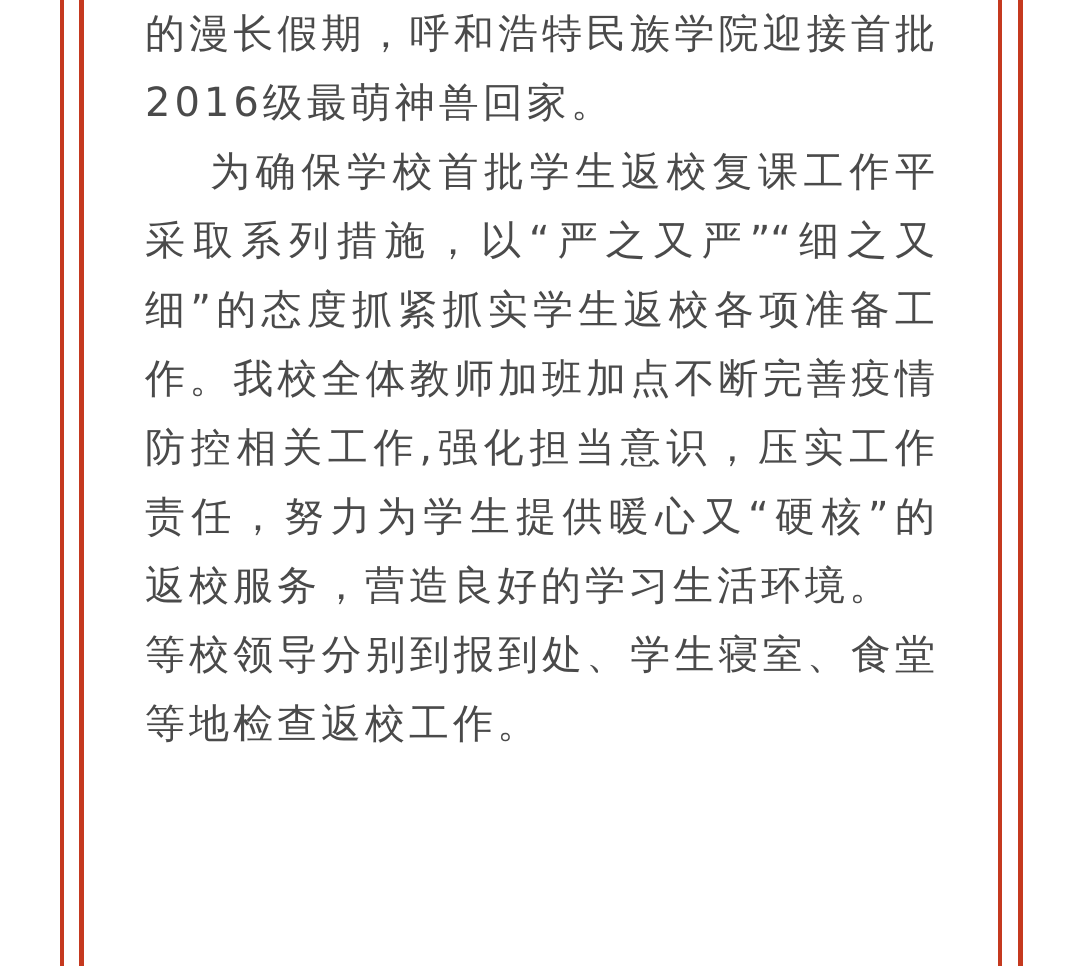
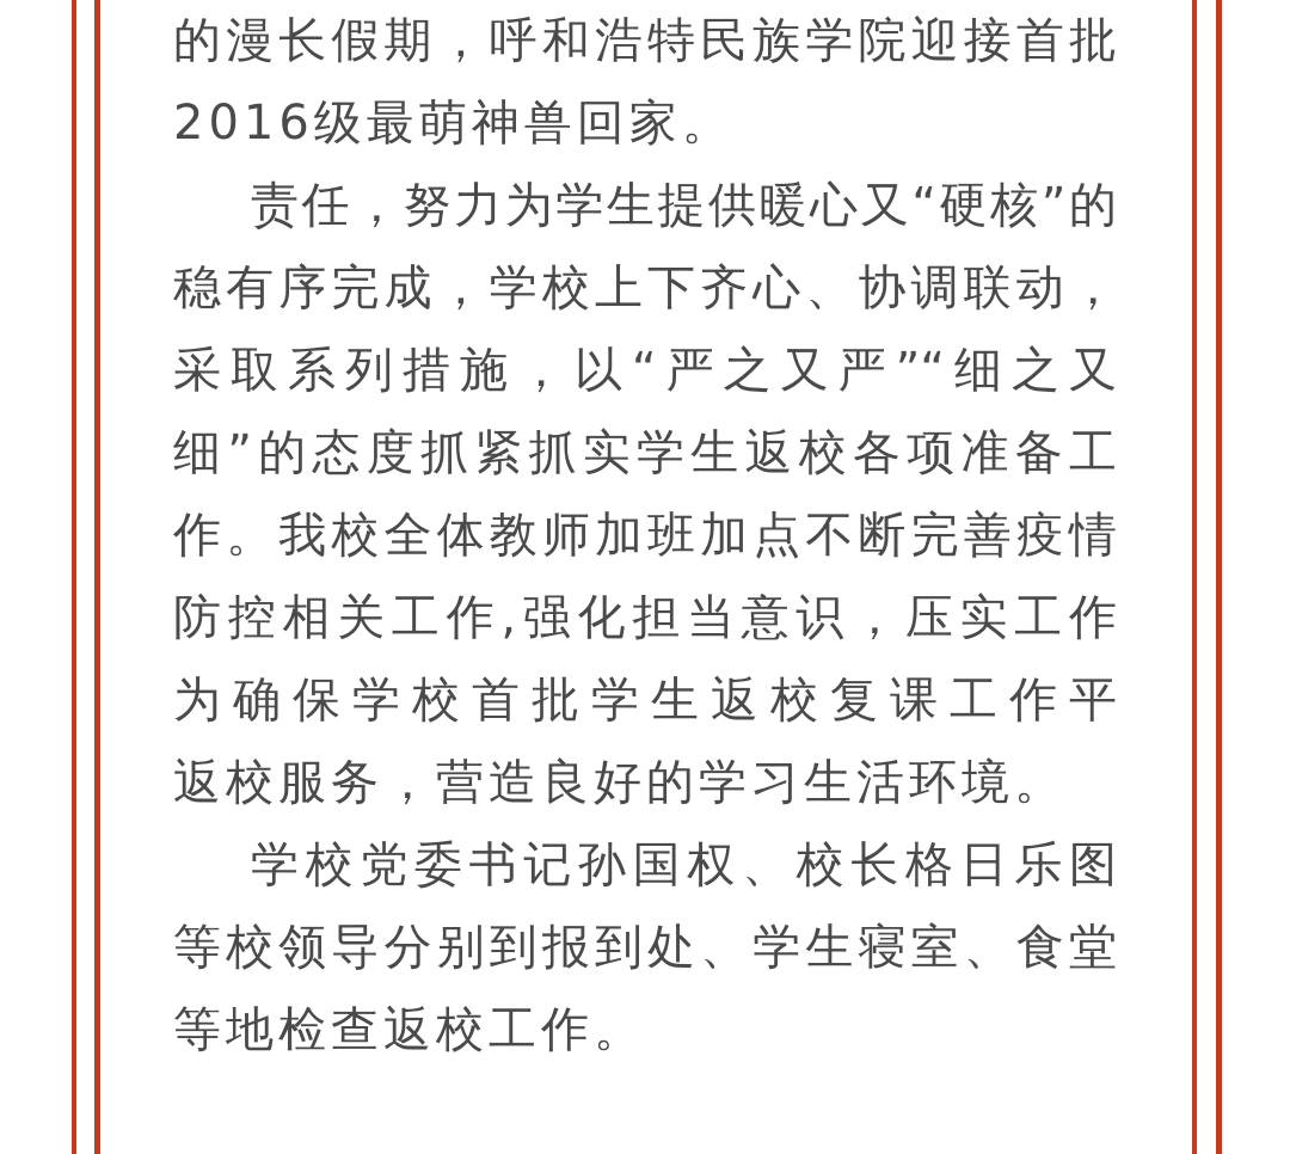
  的漫长假期，呼和浩特民族学院迎接首批
  2016级最萌神兽回家。
- 为确保学校首批学生返校复课工作平
+ 责任，努力为学生提供暖心又“硬核”的
+ 稳有序完成，学校上下齐心、协调联动，
  采取系列措施，以“严之又严”“细之又
  细”的态度抓紧抓实学生返校各项准备工
  作。我校全体教师加班加点不断完善疫情
  防控相关工作,强化担当意识，压实工作
- 责任，努力为学生提供暖心又“硬核”的
+ 为确保学校首批学生返校复课工作平
  返校服务，营造良好的学习生活环境。
+ 学校党委书记孙国权、校长格日乐图
  等校领导分别到报到处、学生寝室、食堂
  等地检查返校工作。
